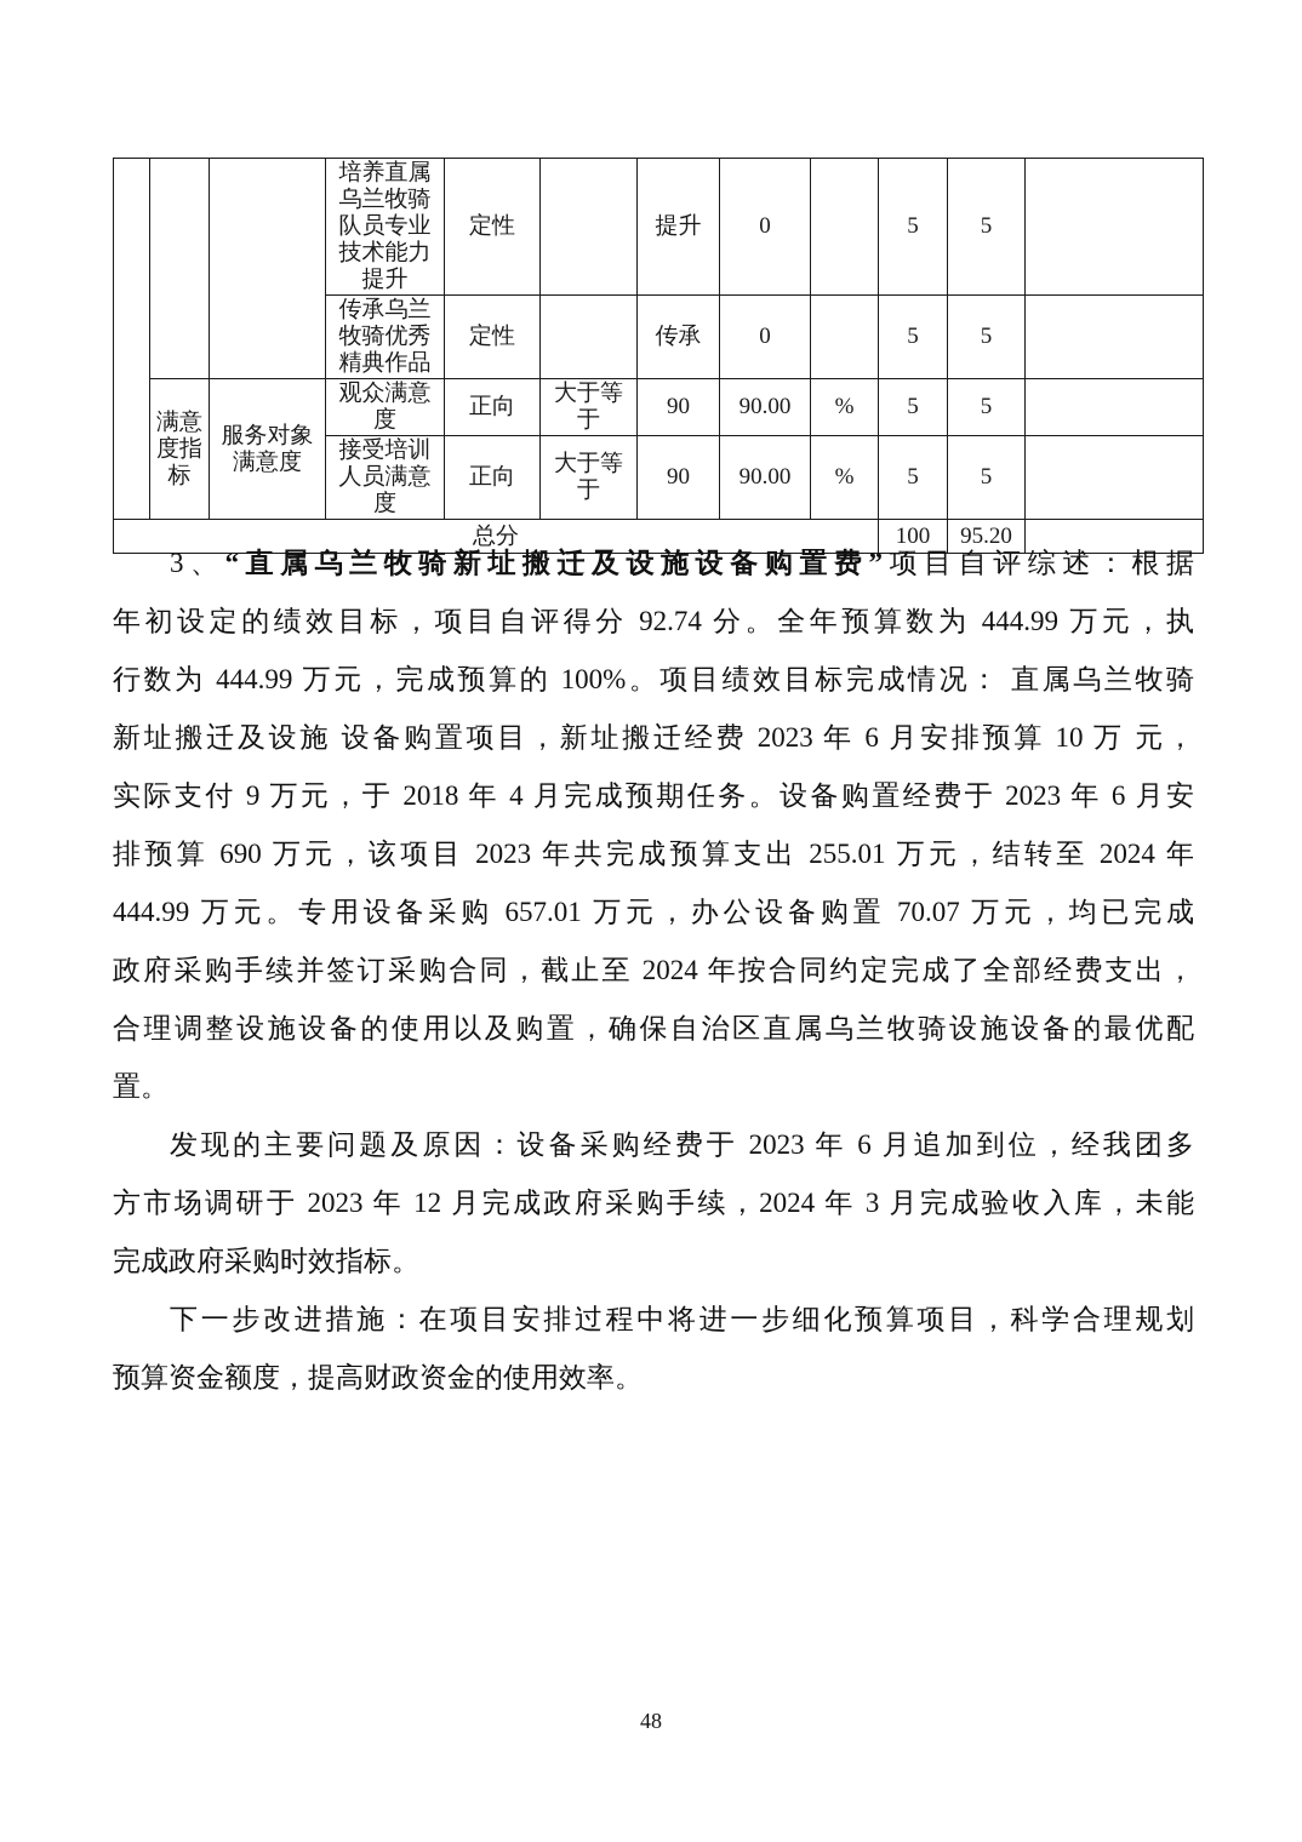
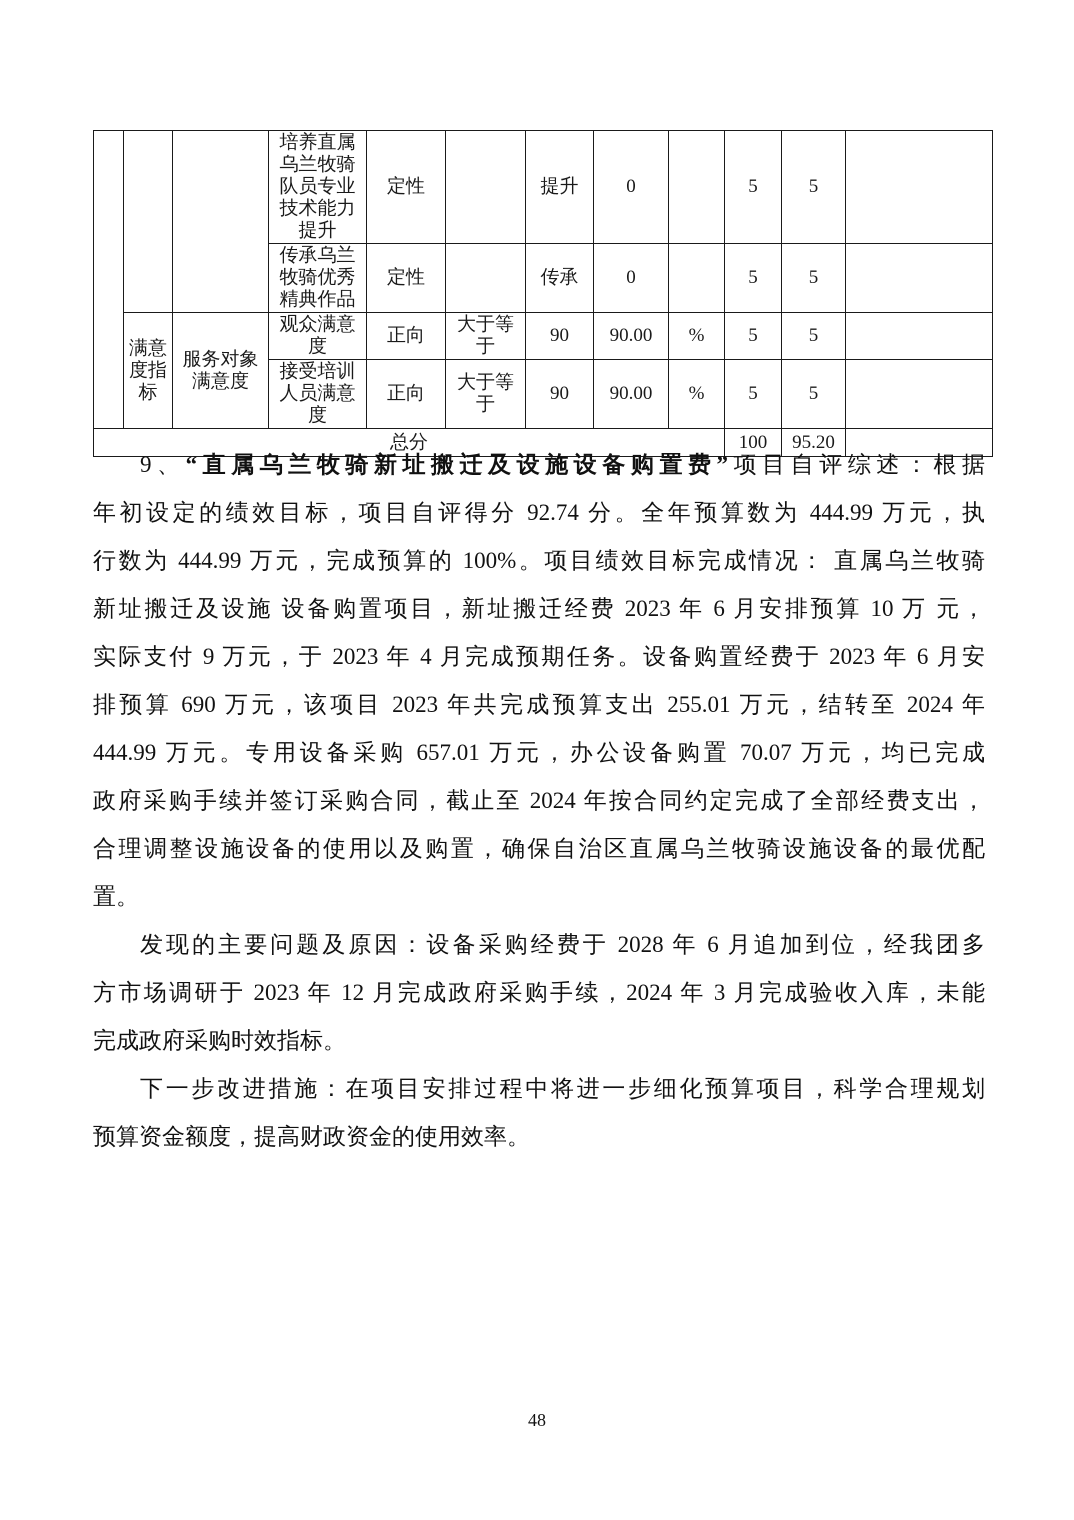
  			培养直属乌兰牧骑队员专业技术能力提升	定性		提升	0		5	5
  传承乌兰牧骑优秀精典作品	定性		传承	0		5	5
  满意度指标	服务对象满意度	观众满意度	正向	大于等于	90	90.00	%	5	5
  接受培训人员满意度	正向	大于等于	90	90.00	%	5	5
  总分	100	95.20
- 3、“直属乌兰牧骑新址搬迁及设施设备购置费”项目自评综述：根据
+ 9、“直属乌兰牧骑新址搬迁及设施设备购置费”项目自评综述：根据
  年初设定的绩效目标，项目自评得分 92.74 分。全年预算数为 444.99 万元，执
  行数为 444.99 万元，完成预算的 100%。项目绩效目标完成情况： 直属乌兰牧骑
  新址搬迁及设施 设备购置项目，新址搬迁经费 2023 年 6 月安排预算 10 万 元，
- 实际支付 9 万元，于 2018 年 4 月完成预期任务。设备购置经费于 2023 年 6 月安
+ 实际支付 9 万元，于 2023 年 4 月完成预期任务。设备购置经费于 2023 年 6 月安
  排预算 690 万元，该项目 2023 年共完成预算支出 255.01 万元，结转至 2024 年
  444.99 万元。专用设备采购 657.01 万元，办公设备购置 70.07 万元，均已完成
  政府采购手续并签订采购合同，截止至 2024 年按合同约定完成了全部经费支出，
  合理调整设施设备的使用以及购置，确保自治区直属乌兰牧骑设施设备的最优配
  置。
- 发现的主要问题及原因：设备采购经费于 2023 年 6 月追加到位，经我团多
+ 发现的主要问题及原因：设备采购经费于 2028 年 6 月追加到位，经我团多
  方市场调研于 2023 年 12 月完成政府采购手续，2024 年 3 月完成验收入库，未能
  完成政府采购时效指标。
  下一步改进措施：在项目安排过程中将进一步细化预算项目，科学合理规划
  预算资金额度，提高财政资金的使用效率。
  48
